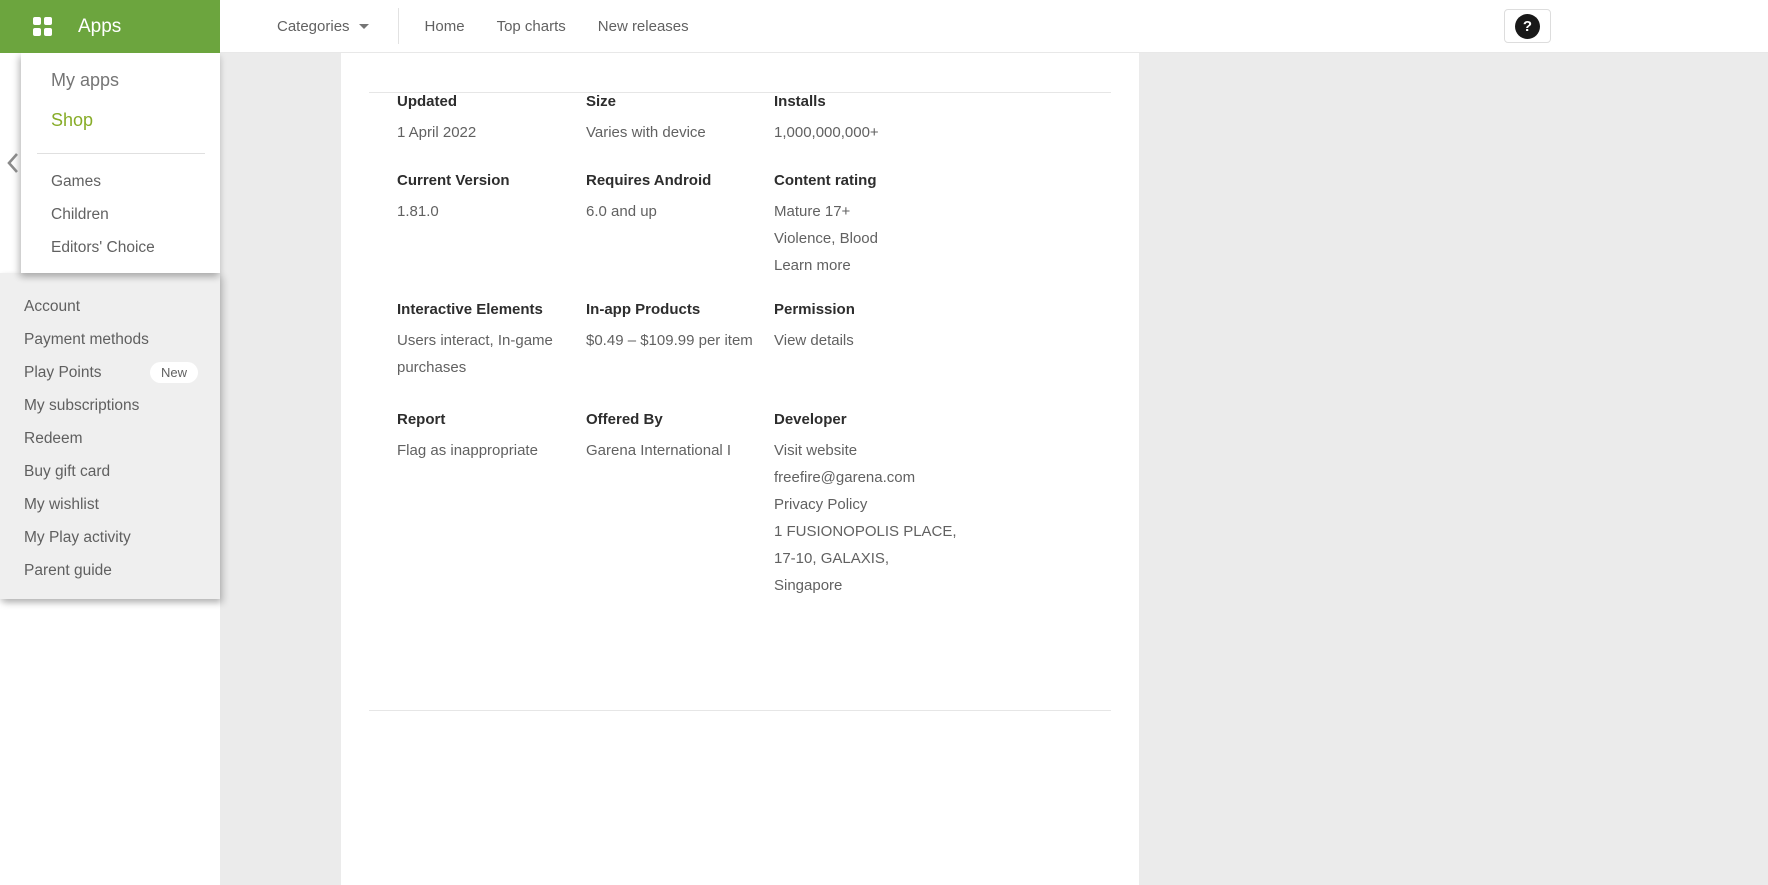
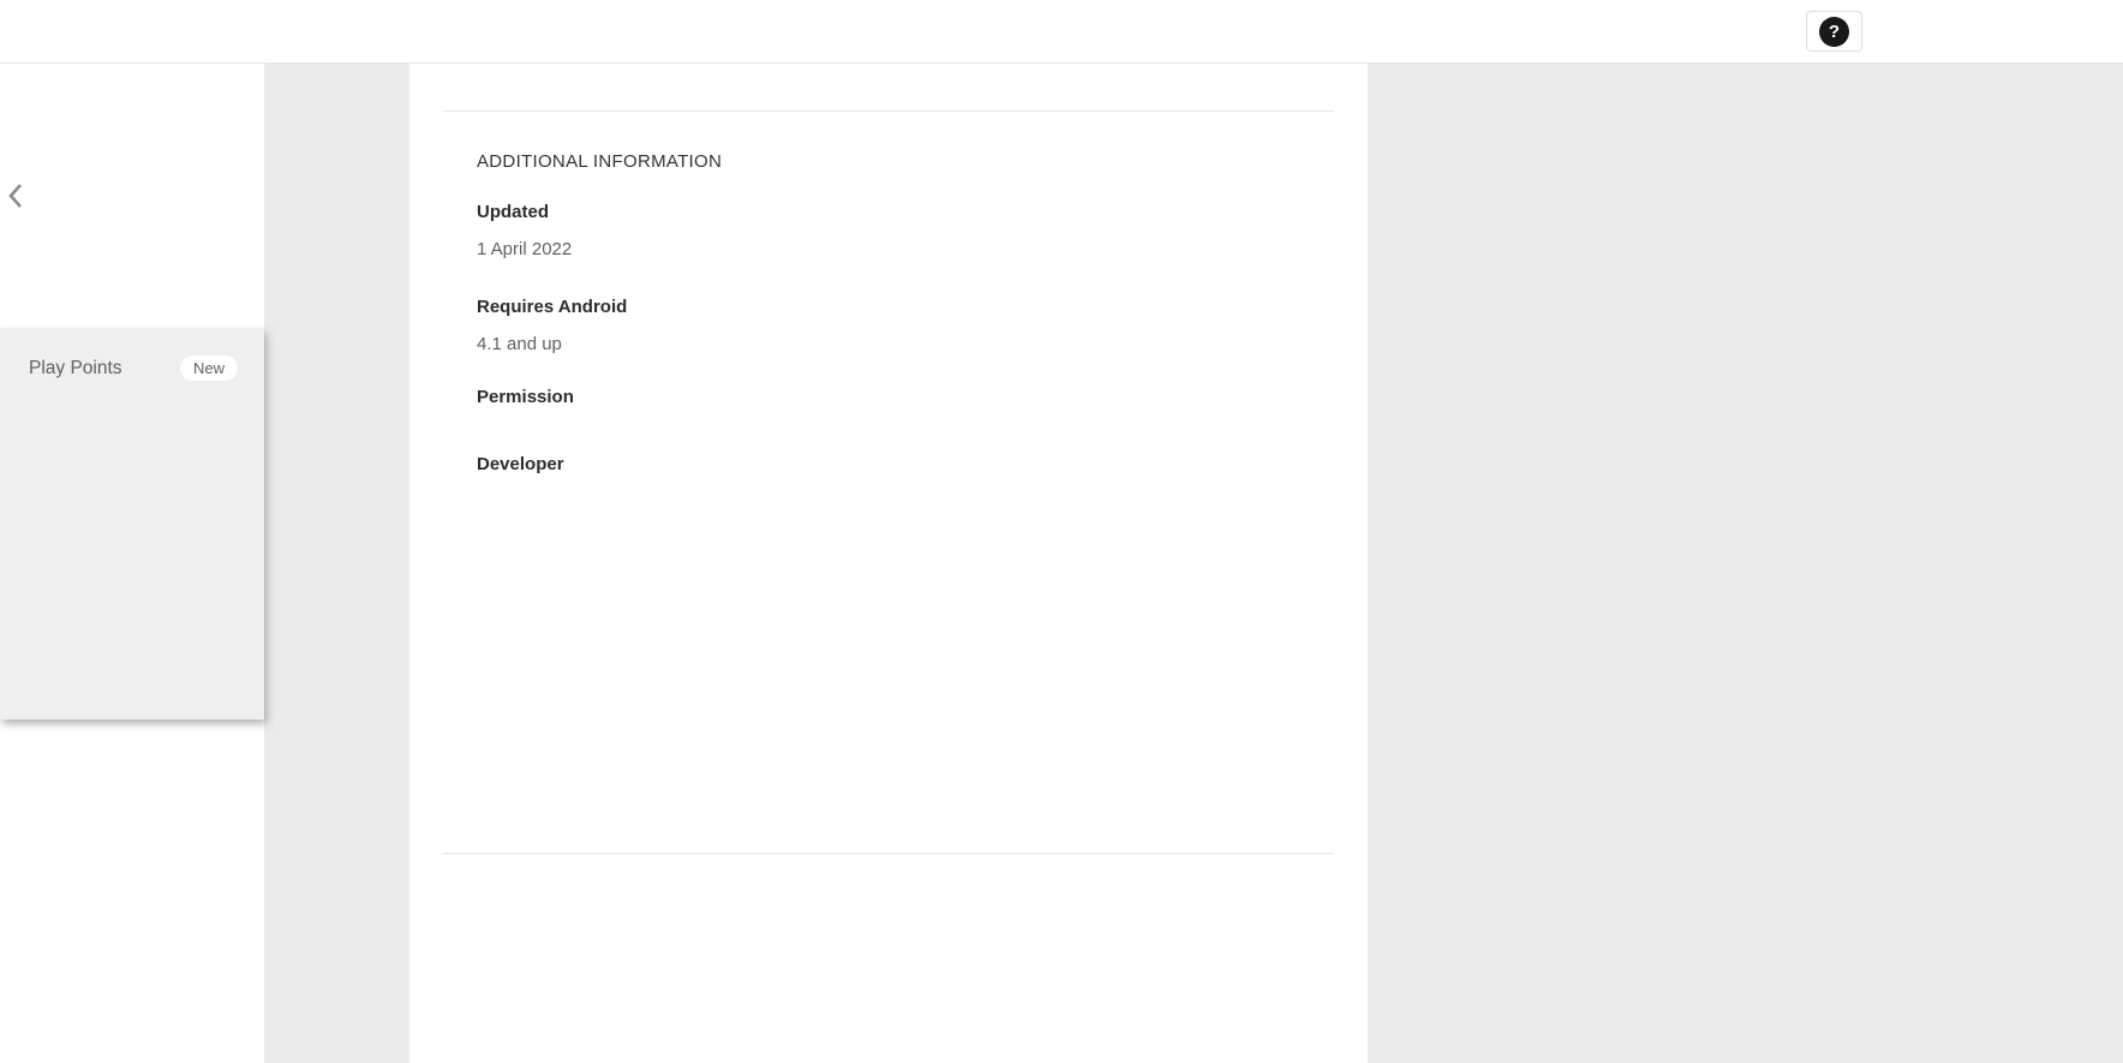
- Categories
- Home
- Top charts
- New releases
- Apps
  ?
+ ADDITIONAL INFORMATION
  Updated
  1 April 2022
- Size
- Varies with device
- Installs
- 1,000,000,000+
- Current Version
- 1.81.0
  Requires Android
- 6.0 and up
+ 4.1 and up
- Content rating
- Mature 17+
- Violence, Blood
- Learn more
- Interactive Elements
- Users interact, In-game purchases
- In-app Products
- $0.49 – $109.99 per item
  Permission
- View details
- Report
- Flag as inappropriate
- Offered By
- Garena International I
  Developer
- Visit website
- freefire@garena.com
- Privacy Policy
- 1 FUSIONOPOLIS PLACE,
- 17-10, GALAXIS,
- Singapore
- My apps
- Shop
- Games
- Children
- Editors' Choice
- Account
- Payment methods
  Play Points
  New
- My subscriptions
- Redeem
- Buy gift card
- My wishlist
- My Play activity
- Parent guide
